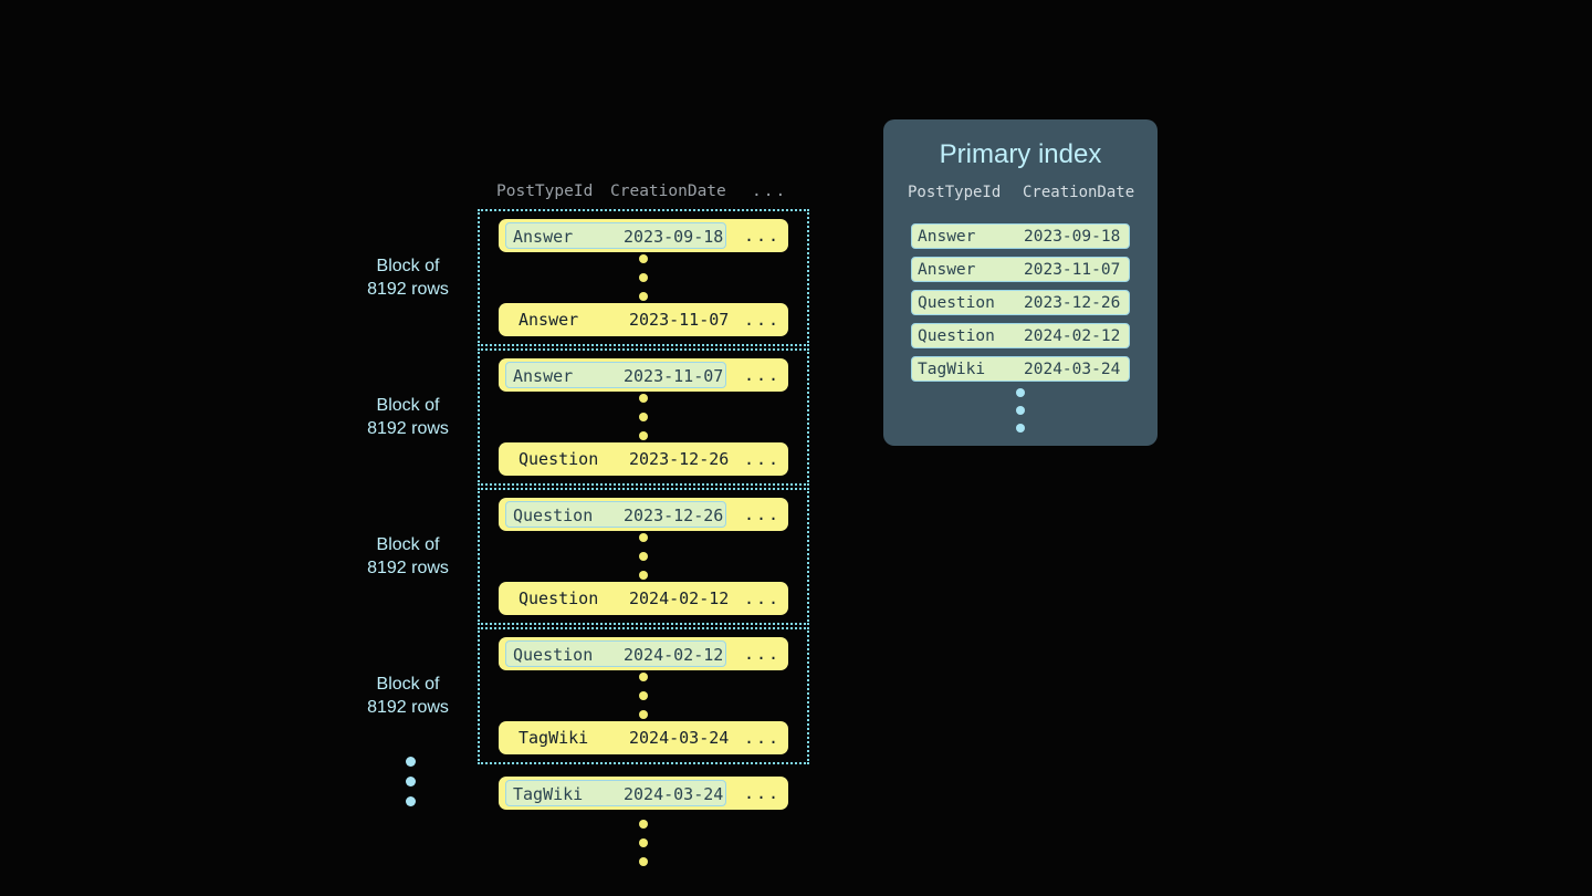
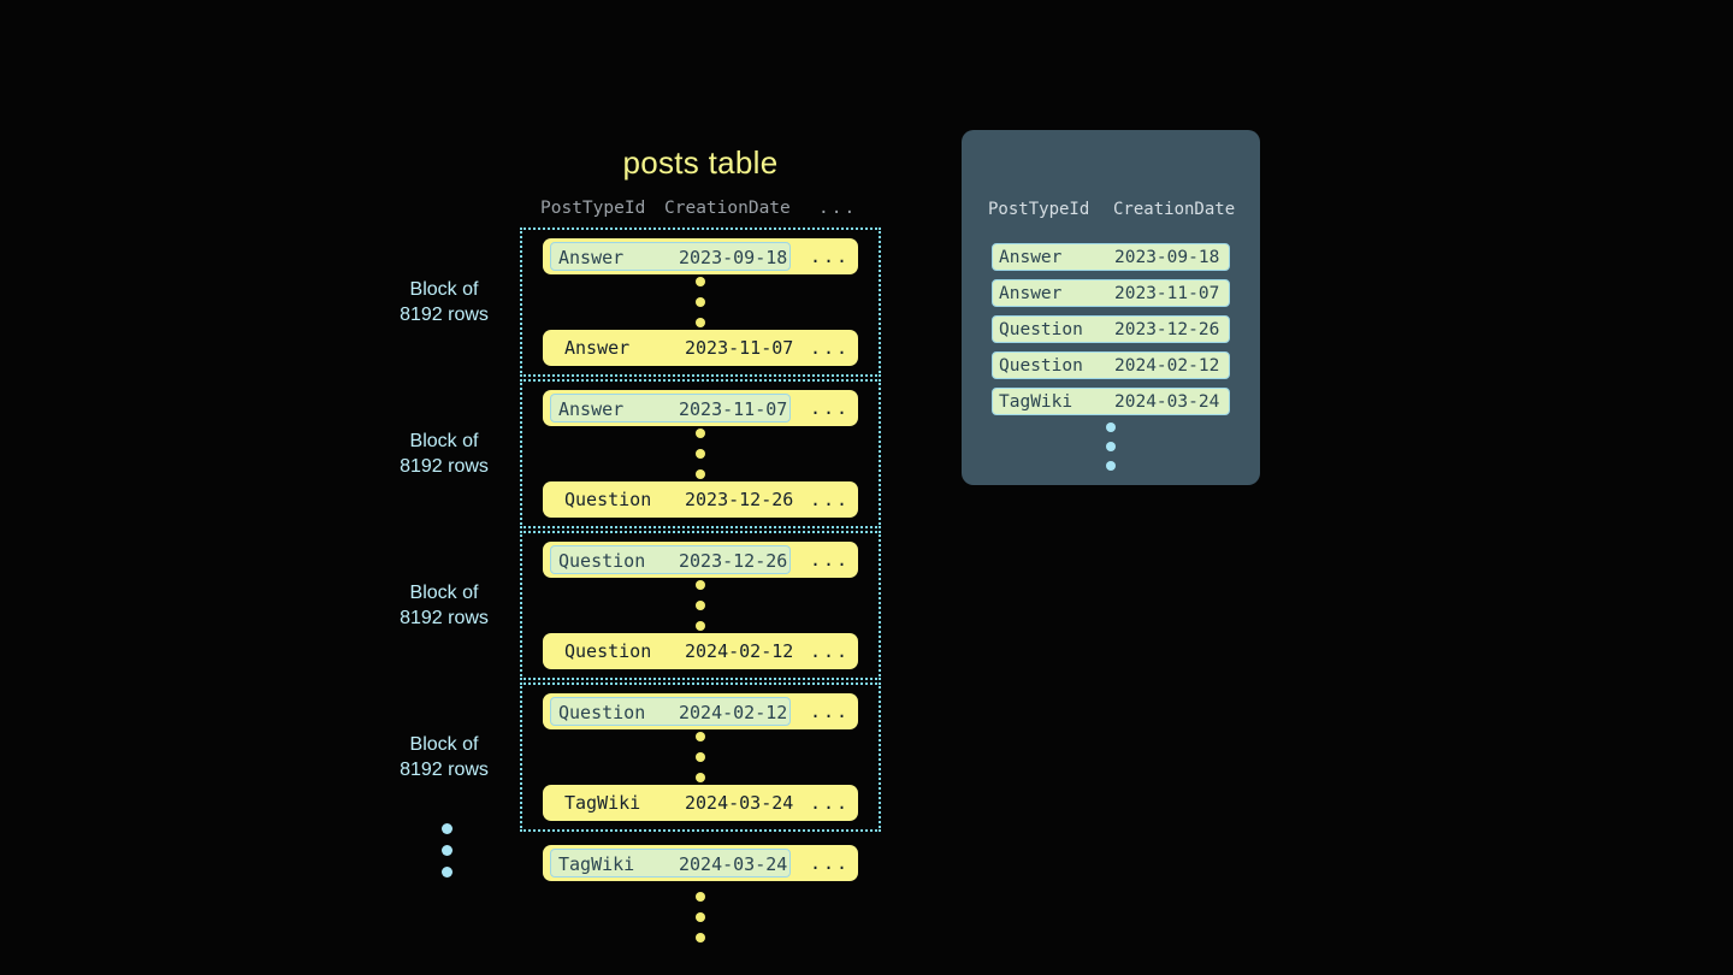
+ posts table
  PostTypeId
  CreationDate
  ...
  Block of
  8192 rows
  Answer
  2023-09-18
  ...
  Answer
  2023-11-07
  ...
  Block of
  8192 rows
  Answer
  2023-11-07
  ...
  Question
  2023-12-26
  ...
  Block of
  8192 rows
  Question
  2023-12-26
  ...
  Question
  2024-02-12
  ...
  Block of
  8192 rows
  Question
  2024-02-12
  ...
  TagWiki
  2024-03-24
  ...
  TagWiki
  2024-03-24
  ...
- Primary index
  PostTypeId
  CreationDate
  Answer
  2023-09-18
  Answer
  2023-11-07
  Question
  2023-12-26
  Question
  2024-02-12
  TagWiki
  2024-03-24
